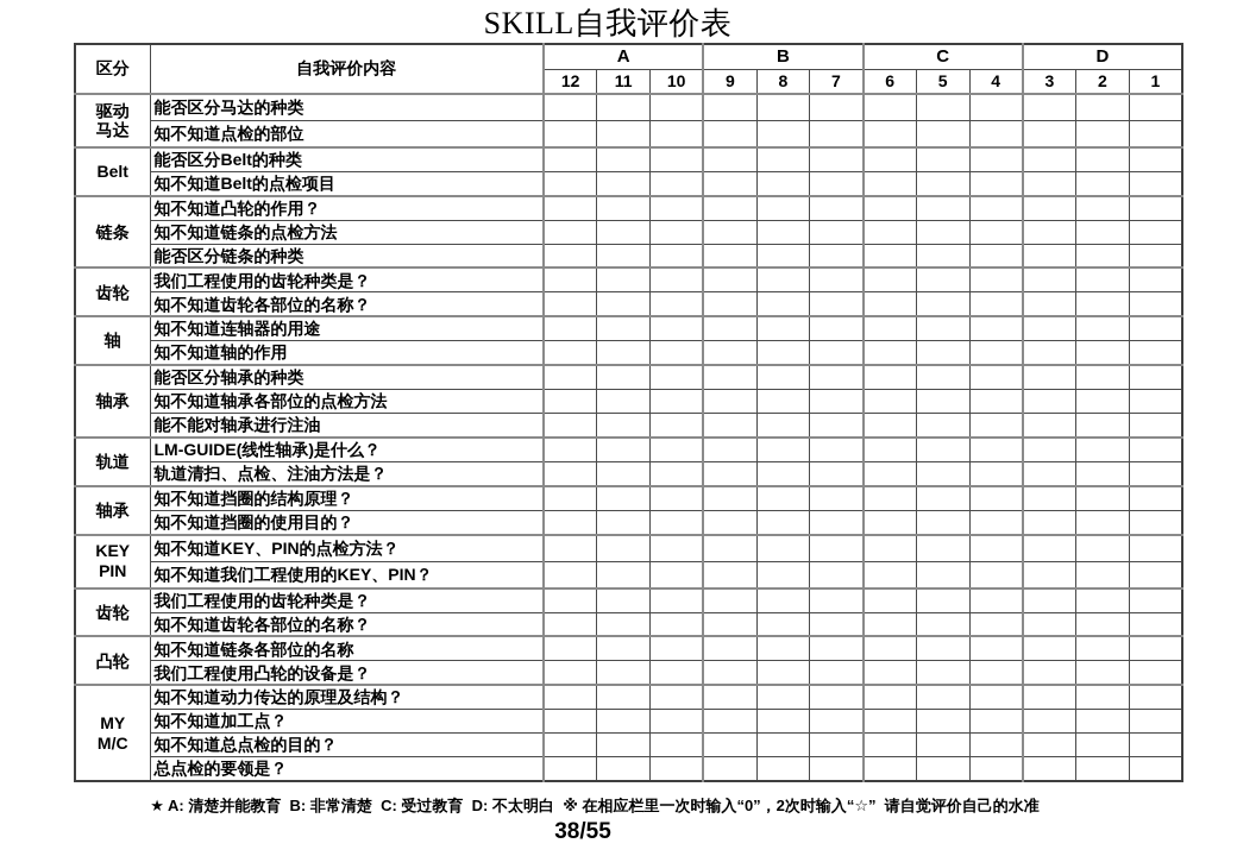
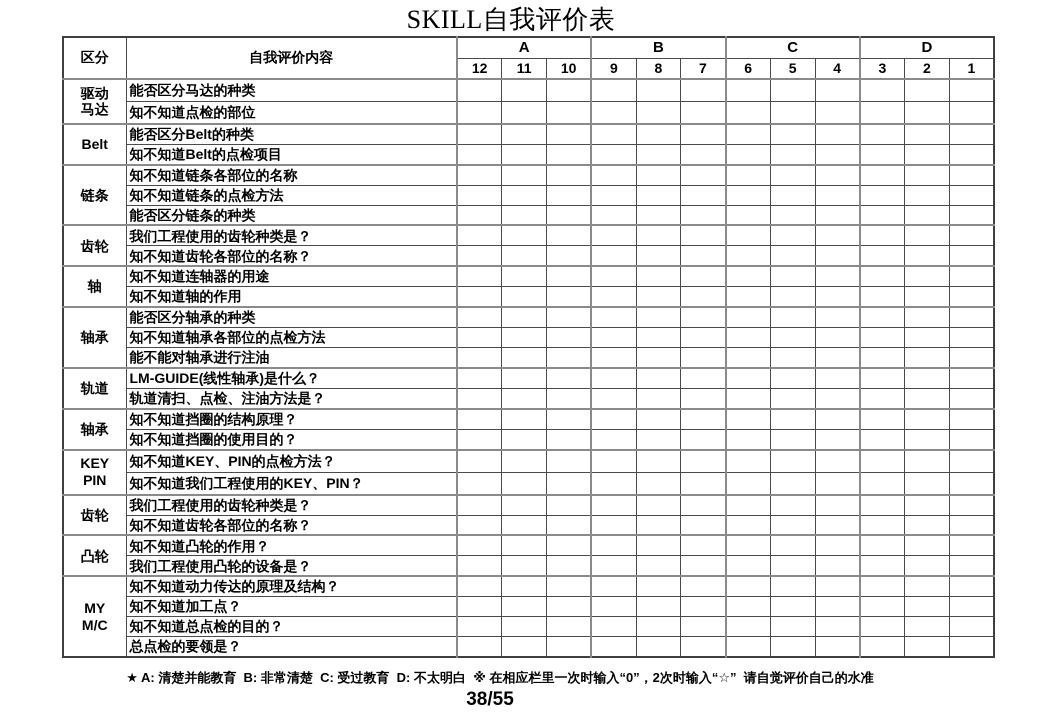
  SKILL自我评价表
  区分	自我评价内容	A	B	C	D
  12	11	10	9	8	7	6	5	4	3	2	1
  驱动 马达	能否区分马达的种类
  知不知道点检的部位
  Belt	能否区分Belt的种类
  知不知道Belt的点检项目
- 链条	知不知道凸轮的作用？
+ 链条	知不知道链条各部位的名称
  知不知道链条的点检方法
  能否区分链条的种类
  齿轮	我们工程使用的齿轮种类是？
  知不知道齿轮各部位的名称？
  轴	知不知道连轴器的用途
  知不知道轴的作用
  轴承	能否区分轴承的种类
  知不知道轴承各部位的点检方法
  能不能对轴承进行注油
  轨道	LM-GUIDE(线性轴承)是什么？
  轨道清扫、点检、注油方法是？
  轴承	知不知道挡圈的结构原理？
  知不知道挡圈的使用目的？
  KEY PIN	知不知道KEY、PIN的点检方法？
  知不知道我们工程使用的KEY、PIN？
  齿轮	我们工程使用的齿轮种类是？
  知不知道齿轮各部位的名称？
- 凸轮	知不知道链条各部位的名称
+ 凸轮	知不知道凸轮的作用？
  我们工程使用凸轮的设备是？
  MY M/C	知不知道动力传达的原理及结构？
  知不知道加工点？
  知不知道总点检的目的？
  总点检的要领是？
  ★ A: 清楚并能教育 B: 非常清楚 C: 受过教育 D: 不太明白 ※ 在相应栏里一次时输入“0”，2次时输入“☆” 请自觉评价自己的水准
  38/55
